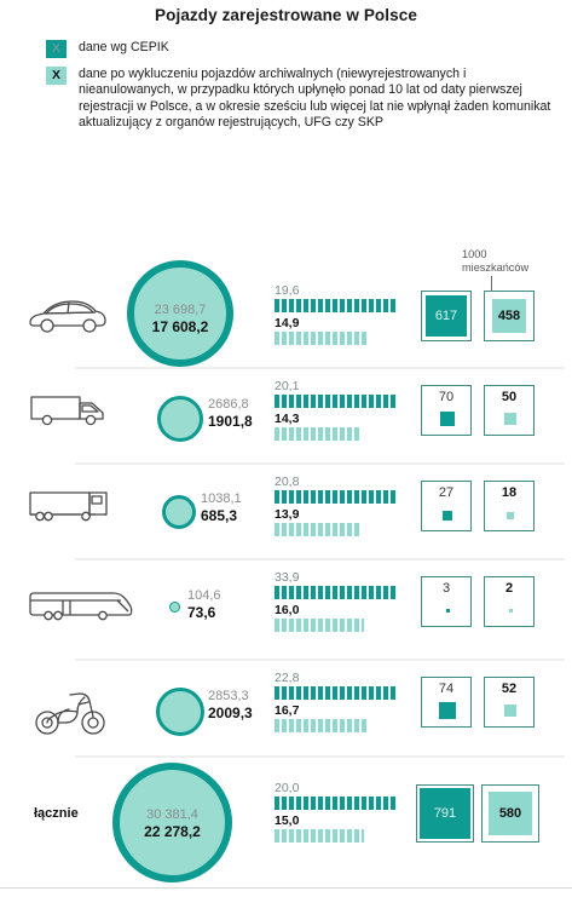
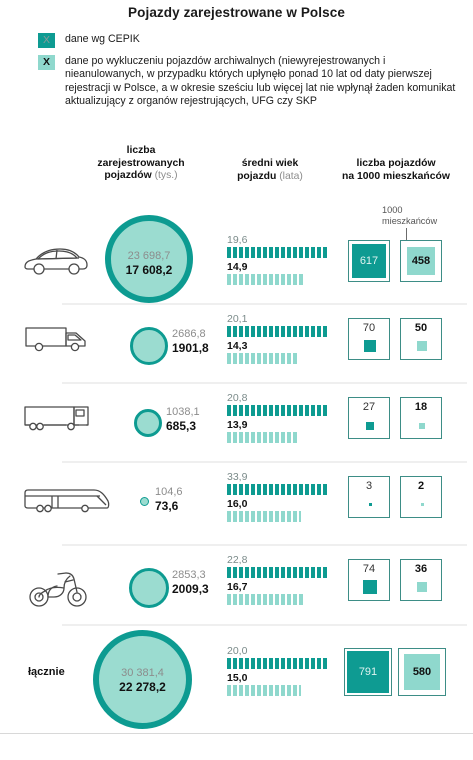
  Pojazdy zarejestrowane w Polsce
  X
  dane wg CEPIK
  X
  dane po wykluczeniu pojazdów archiwalnych (niewyrejestrowanych i nieanulowanych, w przypadku których upłynęło ponad 10 lat od daty pierwszej rejestracji w Polsce, a w okresie sześciu lub więcej lat nie wpłynął żaden komunikat aktualizujący z organów rejestrujących, UFG czy SKP
+ liczba
+ zarejestrowanych
+ pojazdów (tys.)
+ średni wiek
+ pojazdu (lata)
+ liczba pojazdów
+ na 1000 mieszkańców
  1000
  mieszkańców
  23 698,7
  17 608,2
  19,6
  14,9
  617
  458
  2686,8
  1901,8
  20,1
  14,3
  70
  50
  1038,1
  685,3
  20,8
  13,9
  27
  18
  104,6
  73,6
  33,9
  16,0
  3
  2
  2853,3
  2009,3
  22,8
  16,7
  74
- 52
+ 36
  łącznie
  30 381,4
  22 278,2
  20,0
  15,0
  791
  580
